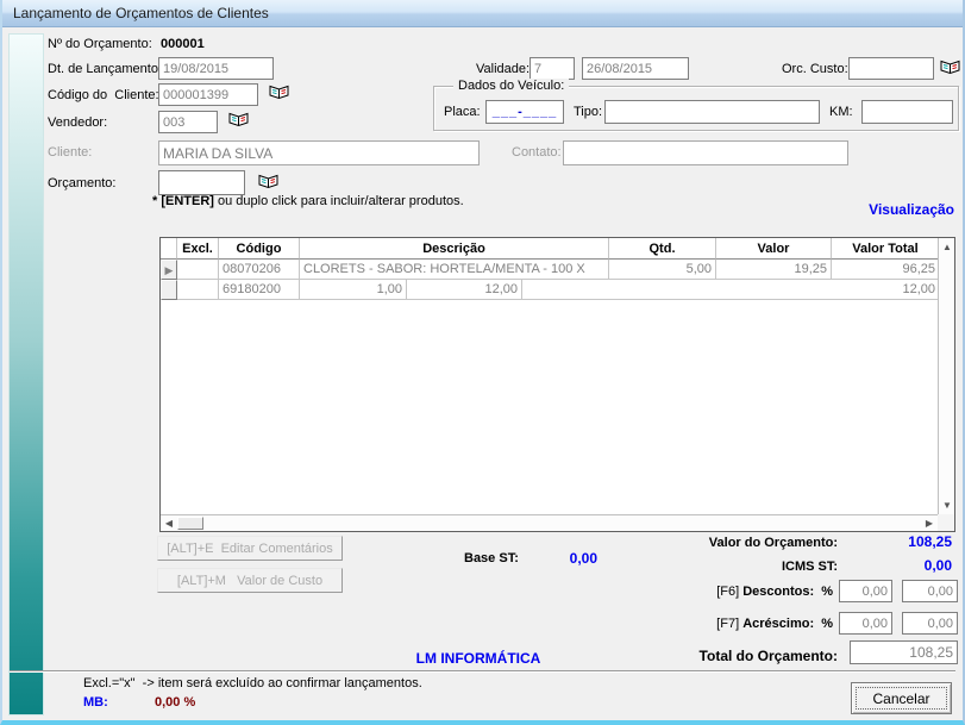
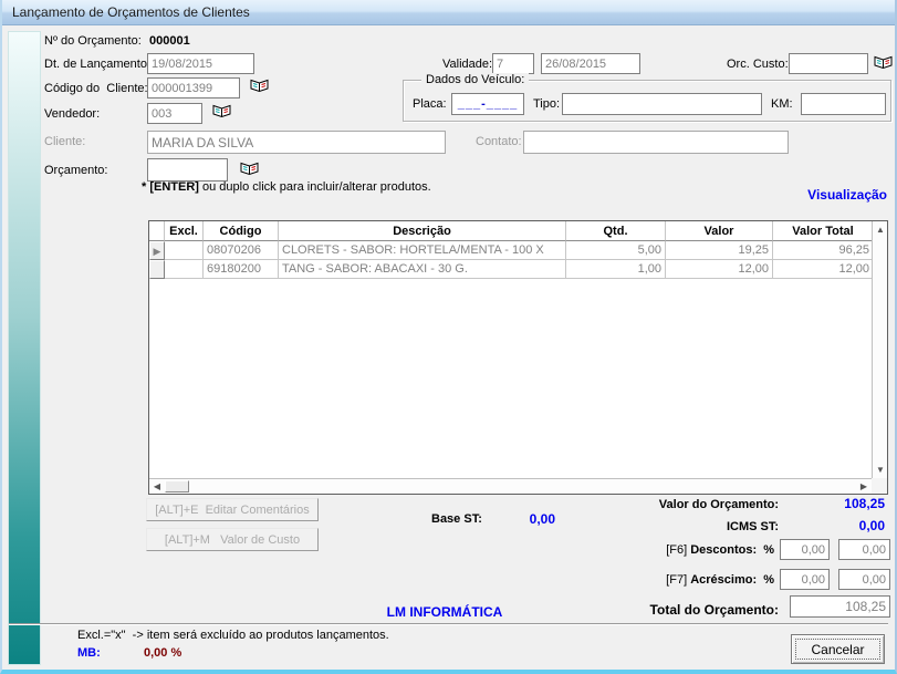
  Lançamento de Orçamentos de Clientes
  Nº do Orçamento:
  000001
  Dt. de Lançamento
  19/08/2015
  Validade:
  7
  26/08/2015
  Orc. Custo:
  Código do Cliente
  000001399
  Vendedor:
  003
  Dados do Veículo:
  Placa:
  ___-____
  Tipo:
  KM:
  Cliente:
  MARIA DA SILVA
  Contato:
  Orçamento:
  * [ENTER] ou duplo click para incluir/alterar produtos.
  Visualização
  Excl.
  Código
  Descrição
  Qtd.
  Valor
  Valor Total
  ▶
  08070206
  CLORETS - SABOR: HORTELA/MENTA - 100 X
  5,00
  19,25
  96,25
  69180200
+ TANG - SABOR: ABACAXI - 30 G.
  1,00
  12,00
  12,00
  ▲
  ▼
  ◀
  ▶
  [ALT]+E Editar Comentários
  [ALT]+M Valor de Custo
  Base ST:
  0,00
  Valor do Orçamento:
  108,25
  ICMS ST:
  0,00
  [F6] Descontos: %
  0,00
  0,00
  [F7] Acréscimo: %
  0,00
  0,00
  Total do Orçamento:
  108,25
  LM INFORMÁTICA
- Excl.="x" -> item será excluído ao confirmar lançamentos.
+ Excl.="x" -> item será excluído ao produtos lançamentos.
  MB:
  0,00 %
  Cancelar
